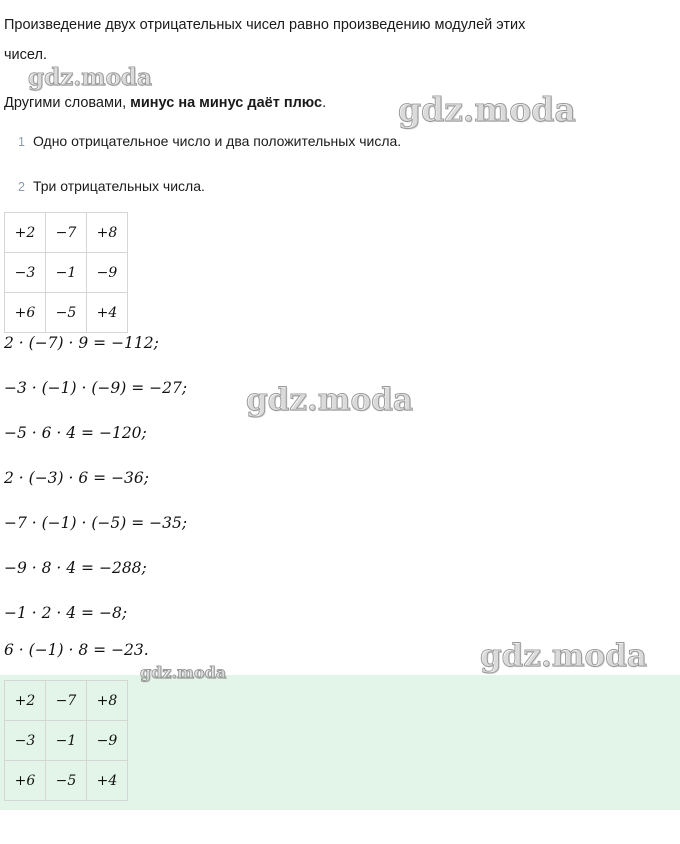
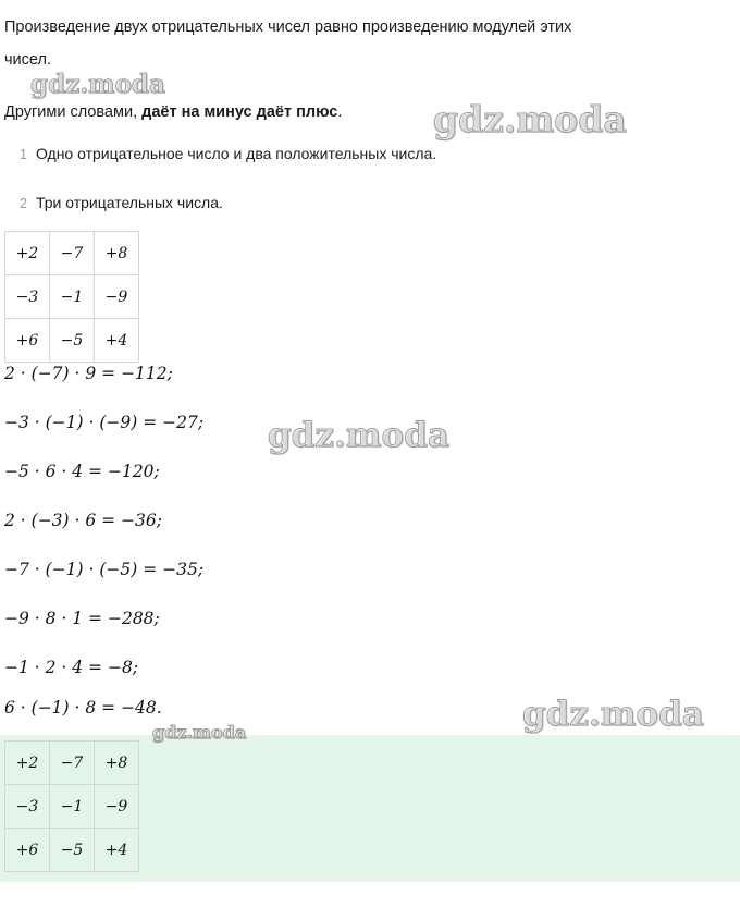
  Произведение двух отрицательных чисел равно произведению модулей этих
  чисел.
- Другими словами, минус на минус даёт плюс.
+ Другими словами, даёт на минус даёт плюс.
  1 Одно отрицательное число и два положительных числа.
  2 Три отрицательных числа.
  +2	−7	+8
  −3	−1	−9
  +6	−5	+4
  2 · (−7) · 9 = −112;
  −3 · (−1) · (−9) = −27;
  −5 · 6 · 4 = −120;
  2 · (−3) · 6 = −36;
  −7 · (−1) · (−5) = −35;
- −9 · 8 · 4 = −288;
+ −9 · 8 · 1 = −288;
  −1 · 2 · 4 = −8;
- 6 · (−1) · 8 = −23.
+ 6 · (−1) · 8 = −48.
  +2	−7	+8
  −3	−1	−9
  +6	−5	+4
  gdz.moda
  gdz.moda
  gdz.moda
  gdz.moda
  gdz.moda
